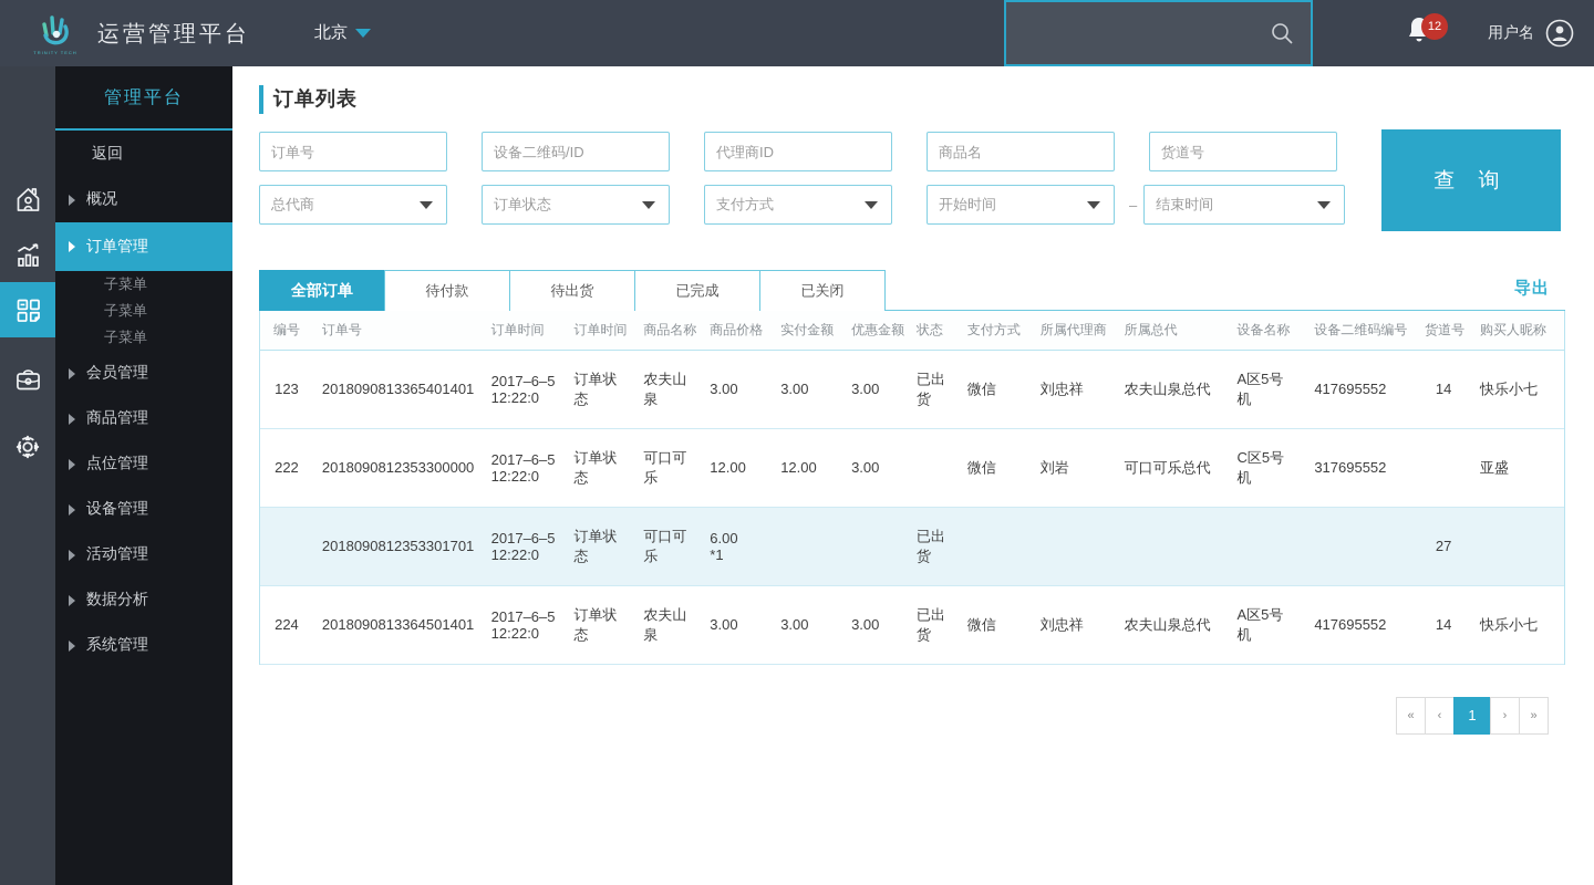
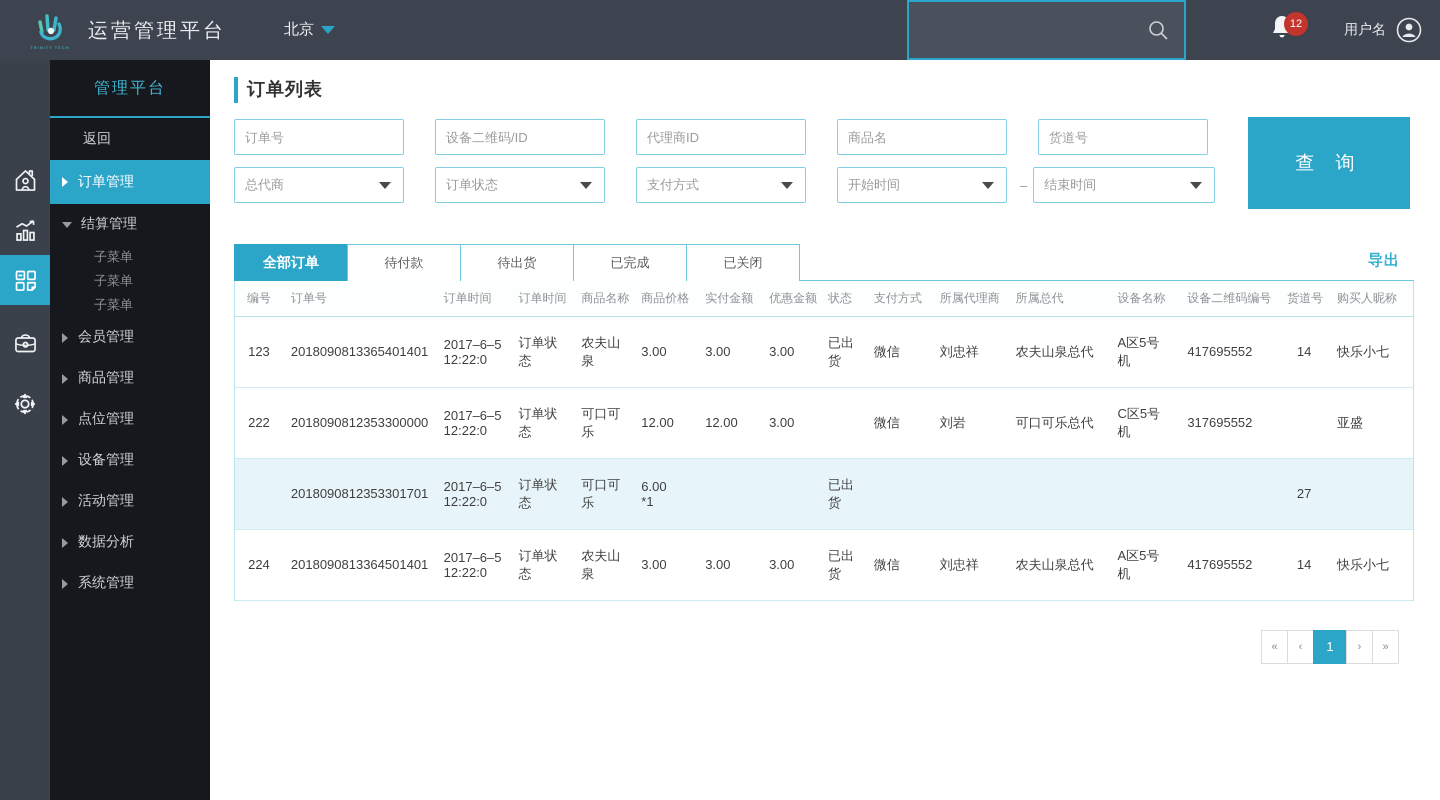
  运营管理平台
  北京
  12
  用户名
  管理平台
  返回
- 概况
  订单管理
+ 结算管理
  子菜单
  子菜单
  子菜单
  会员管理
  商品管理
  点位管理
  设备管理
  活动管理
  数据分析
  系统管理
  订单列表
  订单号
  设备二维码/ID
  代理商ID
  商品名
  货道号
  总代商
  订单状态
  支付方式
  开始时间
  –
  结束时间
  查 询
  全部订单
  待付款
  待出货
  已完成
  已关闭
  导出
  编号	订单号	订单时间	订单时间	商品名称	商品价格	实付金额	优惠金额	状态	支付方式	所属代理商	所属总代	设备名称	设备二维码编号	货道号	购买人昵称
  123	2018090813365401401	2017–6–5 12:22:0	订单状态	农夫山泉	3.00	3.00	3.00	已出货	微信	刘忠祥	农夫山泉总代	A区5号机	417695552	14	快乐小七
  222	2018090812353300000	2017–6–5 12:22:0	订单状态	可口可乐	12.00	12.00	3.00		微信	刘岩	可口可乐总代	C区5号机	317695552		亚盛
  	2018090812353301701	2017–6–5 12:22:0	订单状态	可口可乐	6.00 *1			已出货						27
  224	2018090813364501401	2017–6–5 12:22:0	订单状态	农夫山泉	3.00	3.00	3.00	已出货	微信	刘忠祥	农夫山泉总代	A区5号机	417695552	14	快乐小七
  «
  ‹
  1
  ›
  »
